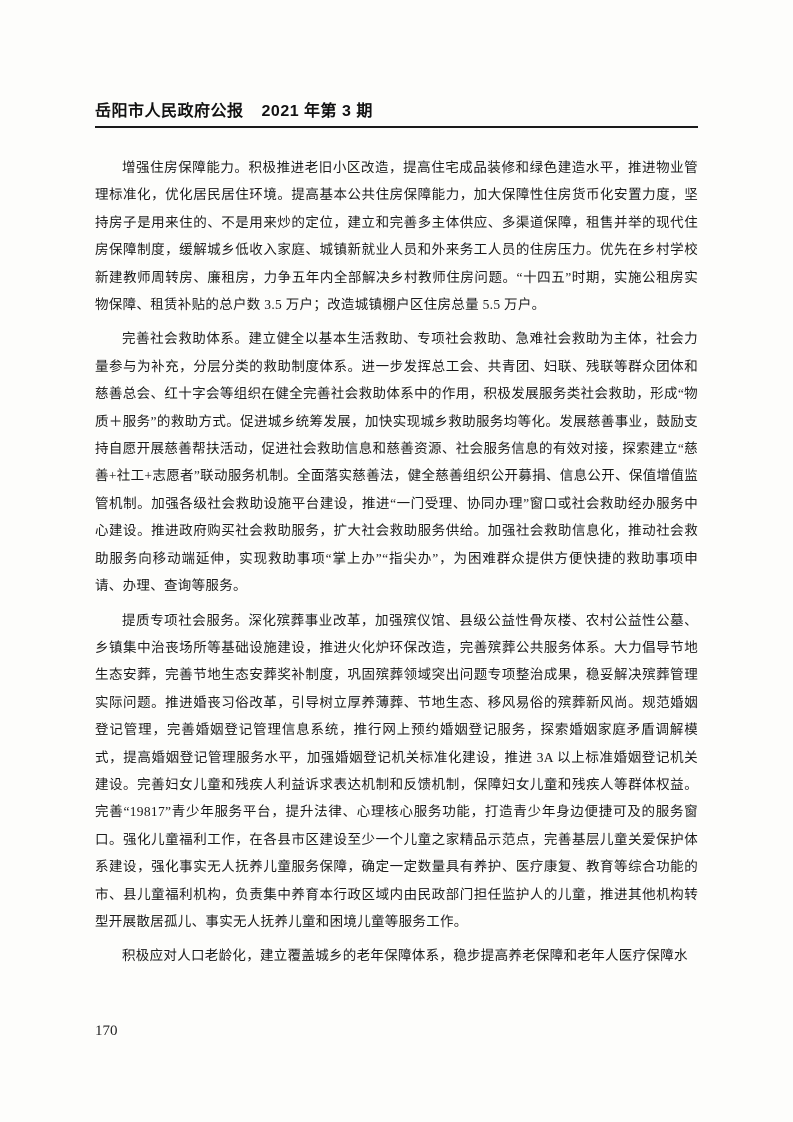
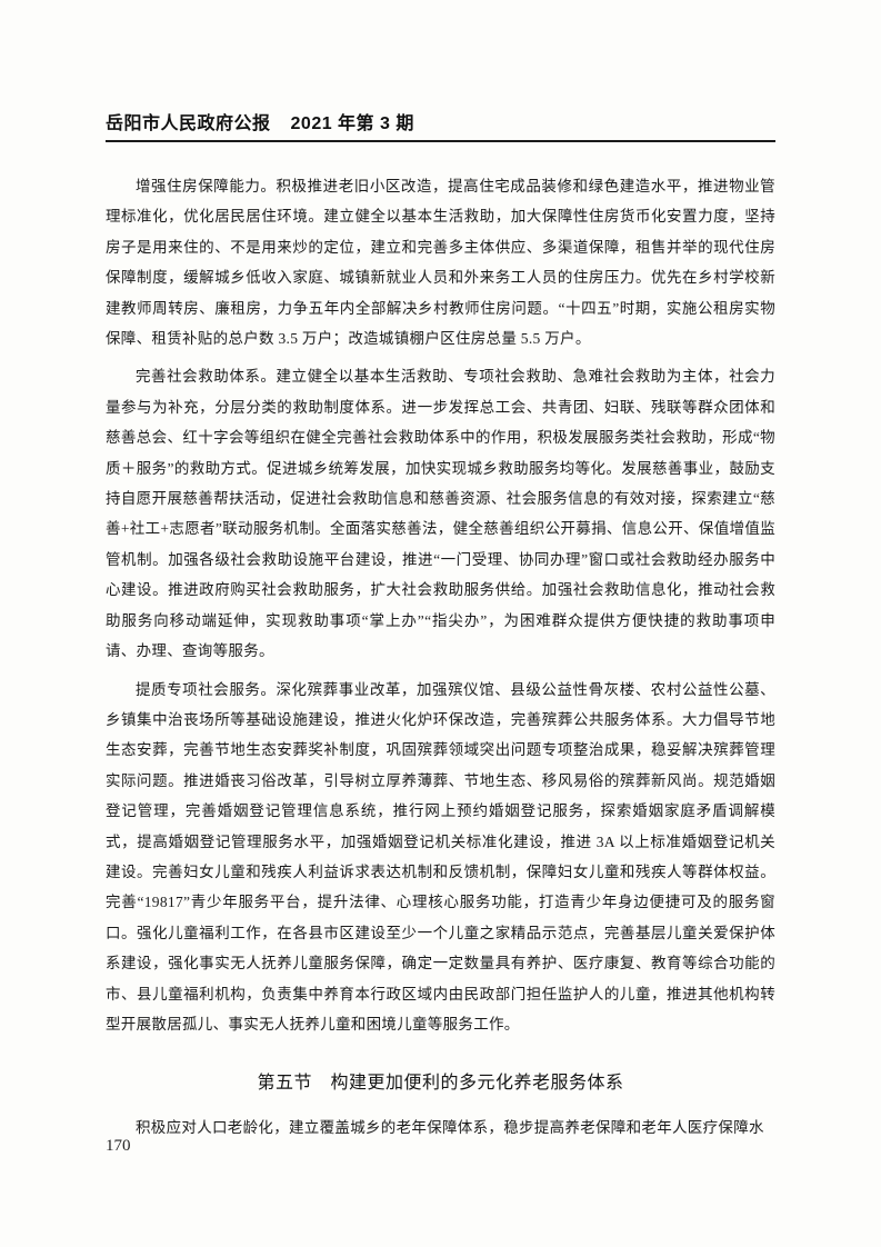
  岳阳市人民政府公报
  2021 年第 3 期
- 增强住房保障能力。积极推进老旧小区改造，提高住宅成品装修和绿色建造水平，推进物业管理标准化，优化居民居住环境。提高基本公共住房保障能力，加大保障性住房货币化安置力度，坚持房子是用来住的、不是用来炒的定位，建立和完善多主体供应、多渠道保障，租售并举的现代住房保障制度，缓解城乡低收入家庭、城镇新就业人员和外来务工人员的住房压力。优先在乡村学校新建教师周转房、廉租房，力争五年内全部解决乡村教师住房问题。“十四五”时期，实施公租房实物保障、租赁补贴的总户数 3.5 万户；改造城镇棚户区住房总量 5.5 万户。
+ 增强住房保障能力。积极推进老旧小区改造，提高住宅成品装修和绿色建造水平，推进物业管理标准化，优化居民居住环境。建立健全以基本生活救助，加大保障性住房货币化安置力度，坚持房子是用来住的、不是用来炒的定位，建立和完善多主体供应、多渠道保障，租售并举的现代住房保障制度，缓解城乡低收入家庭、城镇新就业人员和外来务工人员的住房压力。优先在乡村学校新建教师周转房、廉租房，力争五年内全部解决乡村教师住房问题。“十四五”时期，实施公租房实物保障、租赁补贴的总户数 3.5 万户；改造城镇棚户区住房总量 5.5 万户。
  完善社会救助体系。建立健全以基本生活救助、专项社会救助、急难社会救助为主体，社会力量参与为补充，分层分类的救助制度体系。进一步发挥总工会、共青团、妇联、残联等群众团体和慈善总会、红十字会等组织在健全完善社会救助体系中的作用，积极发展服务类社会救助，形成“物质＋服务”的救助方式。促进城乡统筹发展，加快实现城乡救助服务均等化。发展慈善事业，鼓励支持自愿开展慈善帮扶活动，促进社会救助信息和慈善资源、社会服务信息的有效对接，探索建立“慈善+社工+志愿者”联动服务机制。全面落实慈善法，健全慈善组织公开募捐、信息公开、保值增值监管机制。加强各级社会救助设施平台建设，推进“一门受理、协同办理”窗口或社会救助经办服务中心建设。推进政府购买社会救助服务，扩大社会救助服务供给。加强社会救助信息化，推动社会救助服务向移动端延伸，实现救助事项“掌上办”“指尖办”，为困难群众提供方便快捷的救助事项申请、办理、查询等服务。
  提质专项社会服务。深化殡葬事业改革，加强殡仪馆、县级公益性骨灰楼、农村公益性公墓、乡镇集中治丧场所等基础设施建设，推进火化炉环保改造，完善殡葬公共服务体系。大力倡导节地生态安葬，完善节地生态安葬奖补制度，巩固殡葬领域突出问题专项整治成果，稳妥解决殡葬管理实际问题。推进婚丧习俗改革，引导树立厚养薄葬、节地生态、移风易俗的殡葬新风尚。规范婚姻登记管理，完善婚姻登记管理信息系统，推行网上预约婚姻登记服务，探索婚姻家庭矛盾调解模式，提高婚姻登记管理服务水平，加强婚姻登记机关标准化建设，推进 3A 以上标准婚姻登记机关建设。完善妇女儿童和残疾人利益诉求表达机制和反馈机制，保障妇女儿童和残疾人等群体权益。完善“19817”青少年服务平台，提升法律、心理核心服务功能，打造青少年身边便捷可及的服务窗口。强化儿童福利工作，在各县市区建设至少一个儿童之家精品示范点，完善基层儿童关爱保护体系建设，强化事实无人抚养儿童服务保障，确定一定数量具有养护、医疗康复、教育等综合功能的市、县儿童福利机构，负责集中养育本行政区域内由民政部门担任监护人的儿童，推进其他机构转型开展散居孤儿、事实无人抚养儿童和困境儿童等服务工作。
+ 第五节 构建更加便利的多元化养老服务体系
  积极应对人口老龄化，建立覆盖城乡的老年保障体系，稳步提高养老保障和老年人医疗保障水
  170
